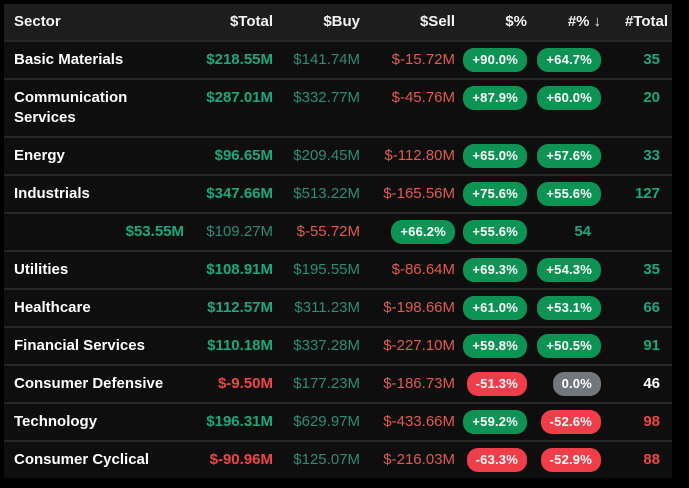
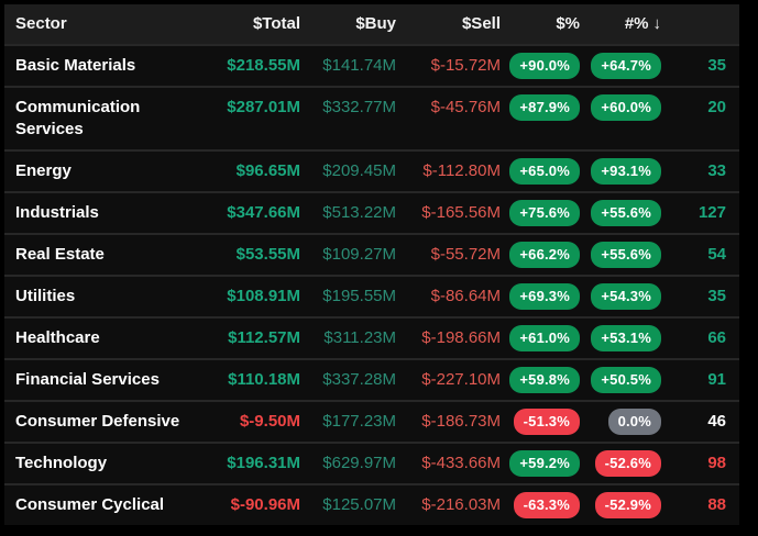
  Sector
  $Total
  $Buy
  $Sell
  $%
  #% ↓
- #Total
  Basic Materials
  $218.55M
  $141.74M
  $-15.72M
  +90.0%
  +64.7%
  35
  Communication Services
  $287.01M
  $332.77M
  $-45.76M
  +87.9%
  +60.0%
  20
  Energy
  $96.65M
  $209.45M
  $-112.80M
  +65.0%
- +57.6%
+ +93.1%
  33
  Industrials
  $347.66M
  $513.22M
  $-165.56M
  +75.6%
  +55.6%
  127
+ Real Estate
  $53.55M
  $109.27M
  $-55.72M
  +66.2%
  +55.6%
  54
  Utilities
  $108.91M
  $195.55M
  $-86.64M
  +69.3%
  +54.3%
  35
  Healthcare
  $112.57M
  $311.23M
  $-198.66M
  +61.0%
  +53.1%
  66
  Financial Services
  $110.18M
  $337.28M
  $-227.10M
  +59.8%
  +50.5%
  91
  Consumer Defensive
  $-9.50M
  $177.23M
  $-186.73M
  -51.3%
  0.0%
  46
  Technology
  $196.31M
  $629.97M
  $-433.66M
  +59.2%
  -52.6%
  98
  Consumer Cyclical
  $-90.96M
  $125.07M
  $-216.03M
  -63.3%
  -52.9%
  88
